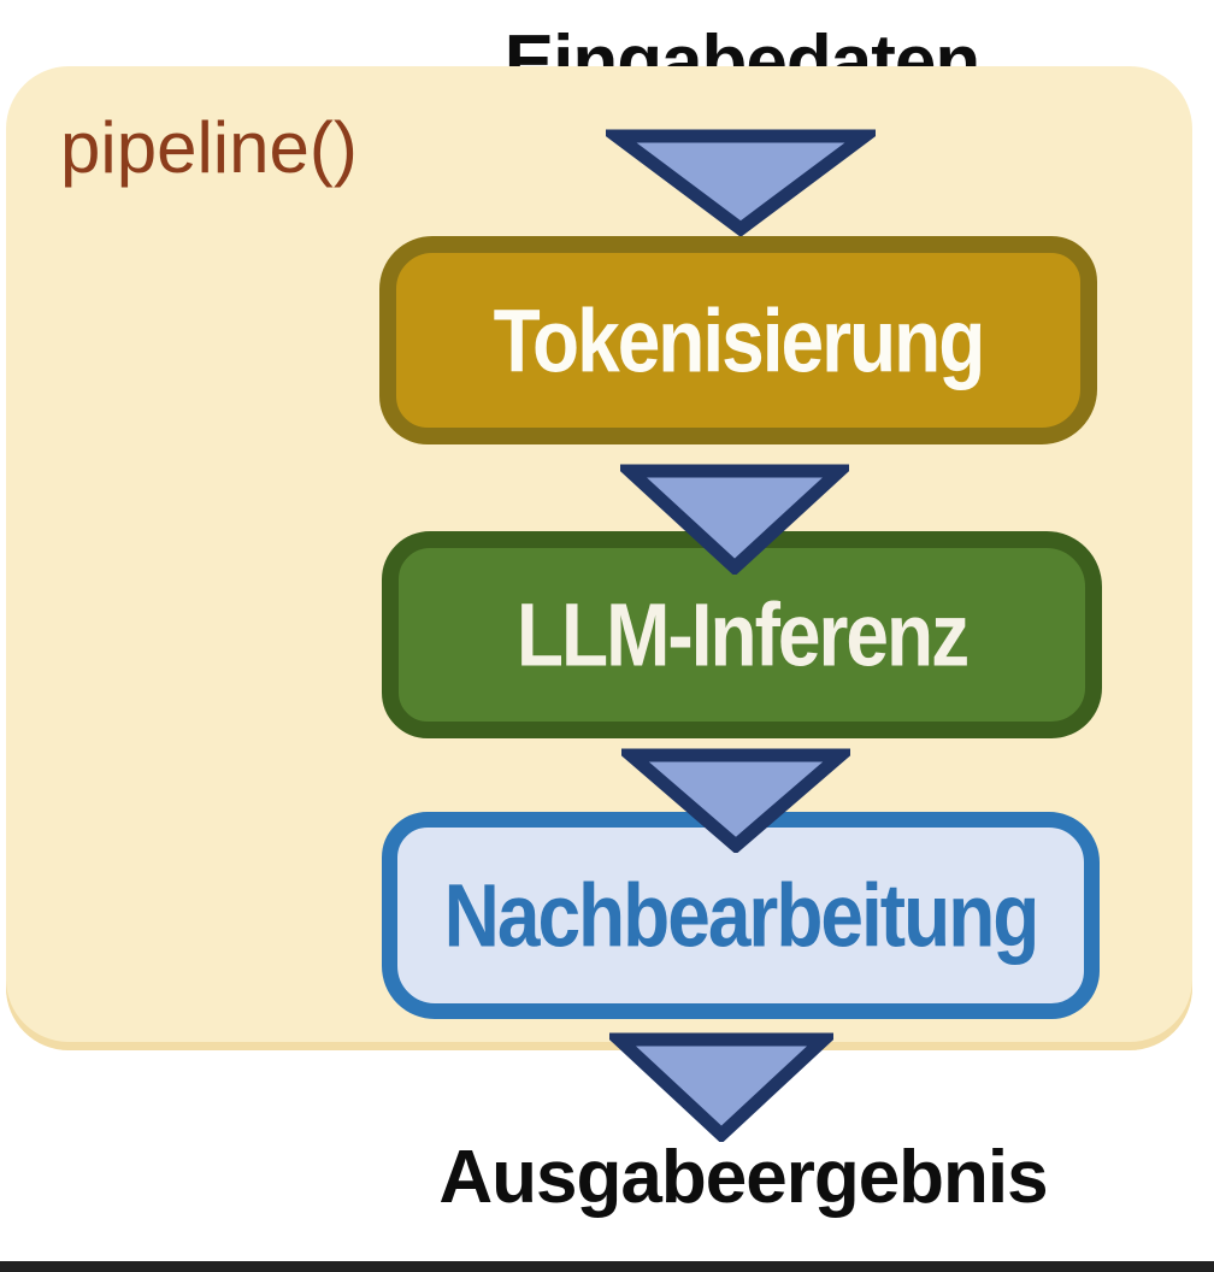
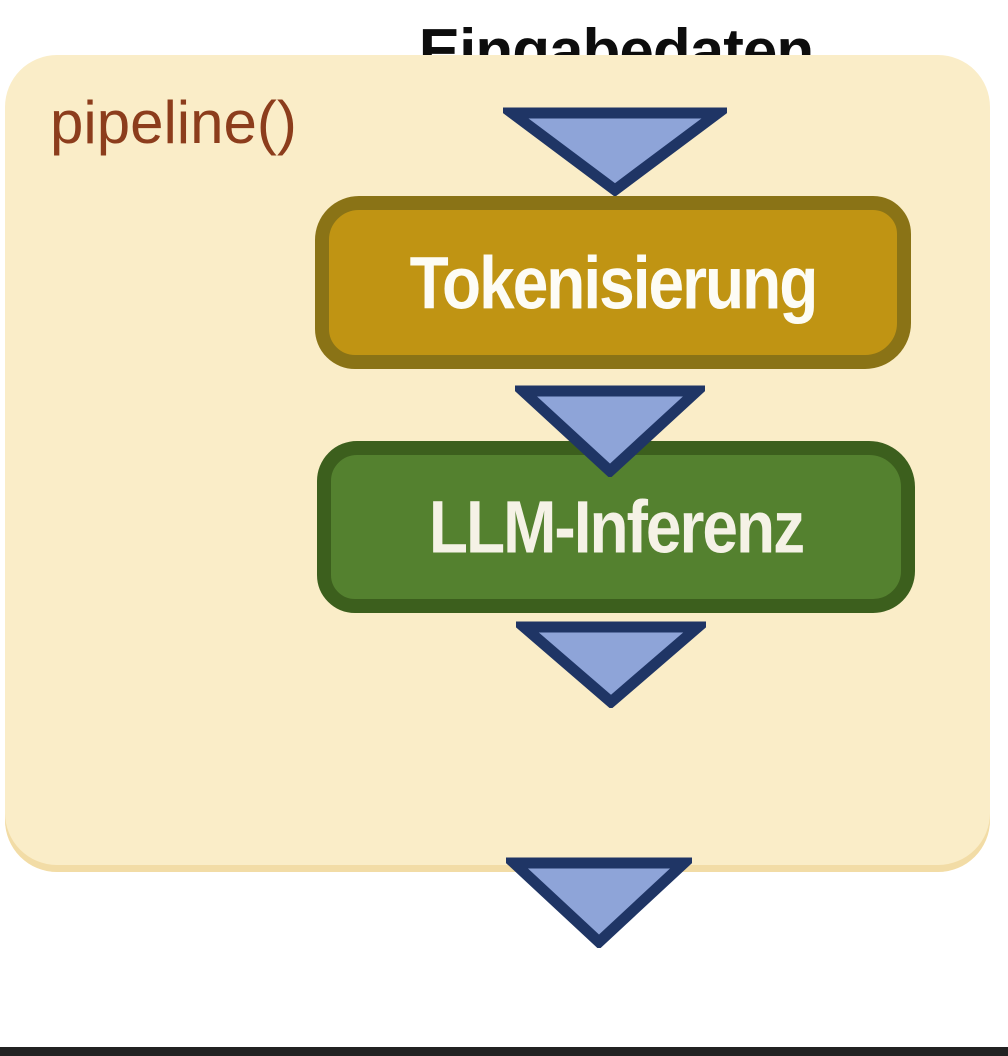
  Eingabedaten
  pipeline()
  Tokenisierung
  LLM-Inferenz
- Nachbearbeitung
- Ausgabeergebnis
